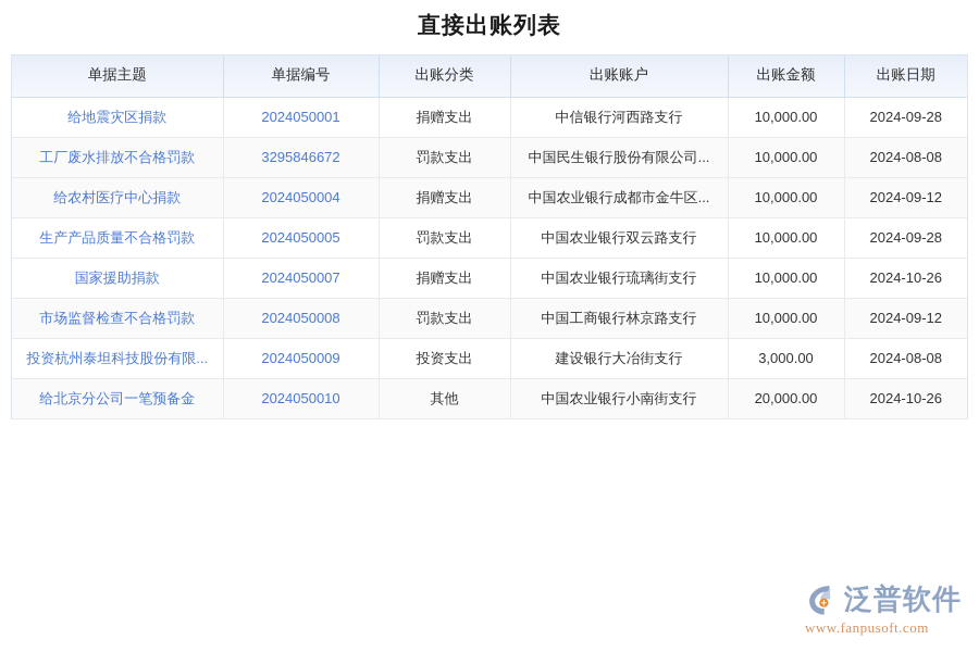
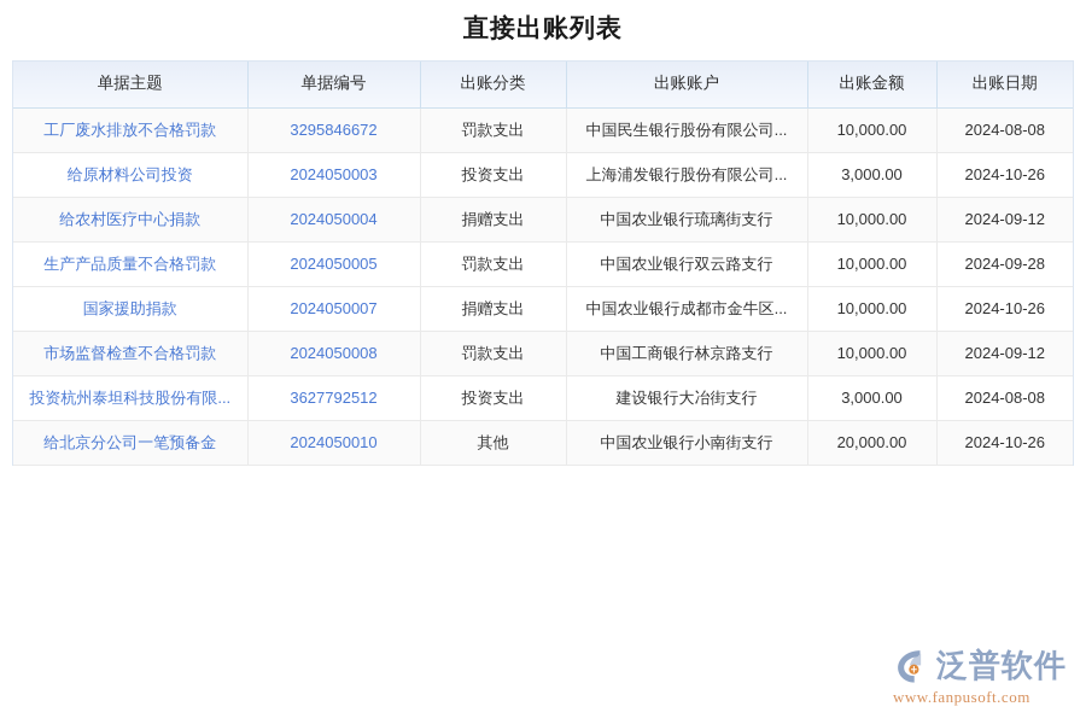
  直接出账列表
  单据主题	单据编号	出账分类	出账账户	出账金额	出账日期
- 给地震灾区捐款	2024050001	捐赠支出	中信银行河西路支行	10,000.00	2024-09-28
  工厂废水排放不合格罚款	3295846672	罚款支出	中国民生银行股份有限公司...	10,000.00	2024-08-08
+ 给原材料公司投资	2024050003	投资支出	上海浦发银行股份有限公司...	3,000.00	2024-10-26
- 给农村医疗中心捐款	2024050004	捐赠支出	中国农业银行成都市金牛区...	10,000.00	2024-09-12
+ 给农村医疗中心捐款	2024050004	捐赠支出	中国农业银行琉璃街支行	10,000.00	2024-09-12
  生产产品质量不合格罚款	2024050005	罚款支出	中国农业银行双云路支行	10,000.00	2024-09-28
- 国家援助捐款	2024050007	捐赠支出	中国农业银行琉璃街支行	10,000.00	2024-10-26
+ 国家援助捐款	2024050007	捐赠支出	中国农业银行成都市金牛区...	10,000.00	2024-10-26
  市场监督检查不合格罚款	2024050008	罚款支出	中国工商银行林京路支行	10,000.00	2024-09-12
- 投资杭州泰坦科技股份有限...	2024050009	投资支出	建设银行大冶街支行	3,000.00	2024-08-08
+ 投资杭州泰坦科技股份有限...	3627792512	投资支出	建设银行大冶街支行	3,000.00	2024-08-08
  给北京分公司一笔预备金	2024050010	其他	中国农业银行小南街支行	20,000.00	2024-10-26
  泛普软件
  www.fanpusoft.com
